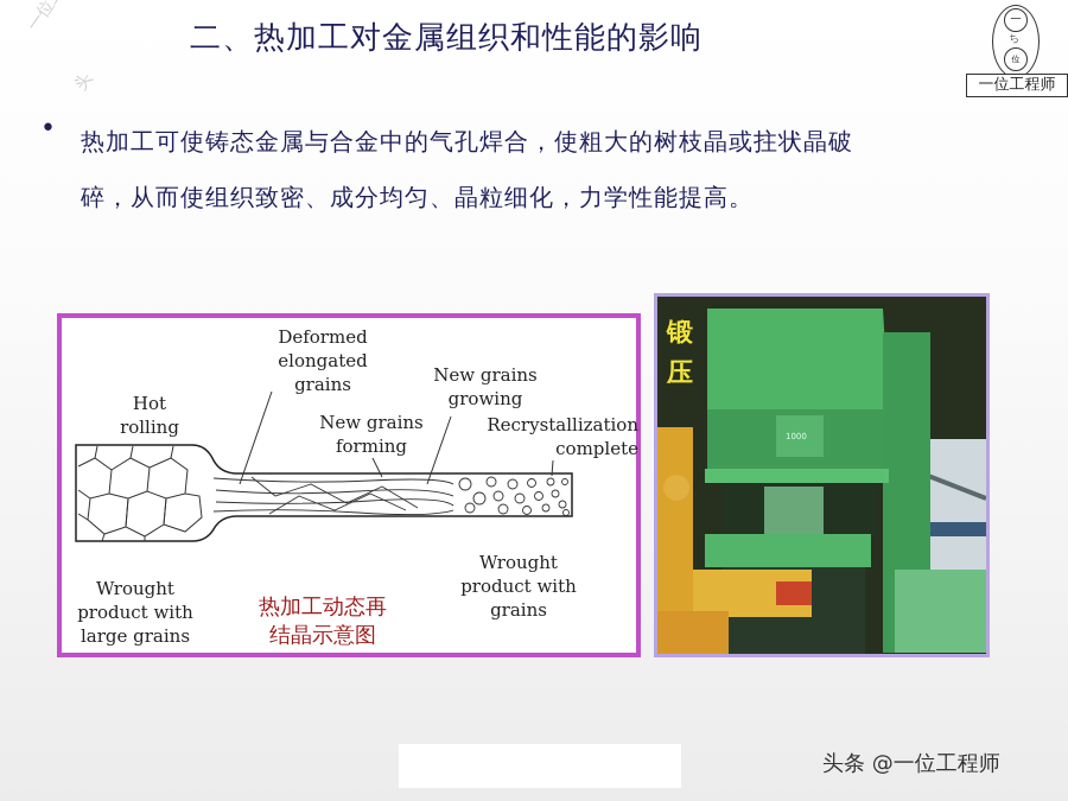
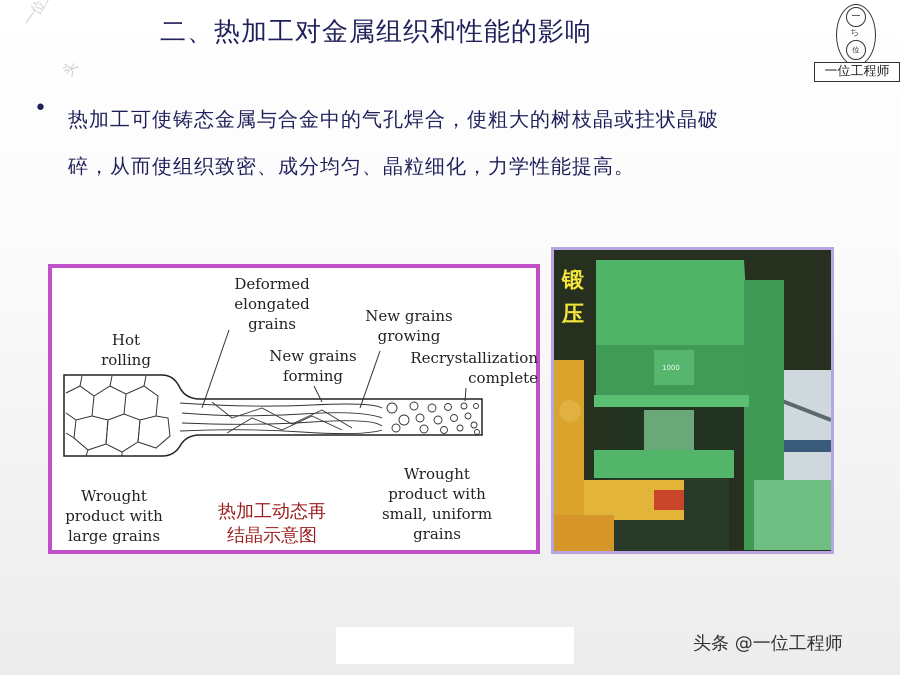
  二、热加工对金属组织和性能的影响
  一
  ち
  位
  一位工程师
  •
  热加工可使铸态金属与合金中的气孔焊合，使粗大的树枝晶或拄状晶破
  碎，从而使组织致密、成分均匀、晶粒细化，力学性能提高。
  Deformed
  elongated
  grains
  Hot
  rolling
  New grains
  forming
  New grains
  growing
  Recrystallization
  complete
  Wrought
  product with
  large grains
  Wrought
  product with
+ small, uniform
  grains
  热加工动态再
  结晶示意图
  1000
  锻
  压
  头条 @一位工程师
